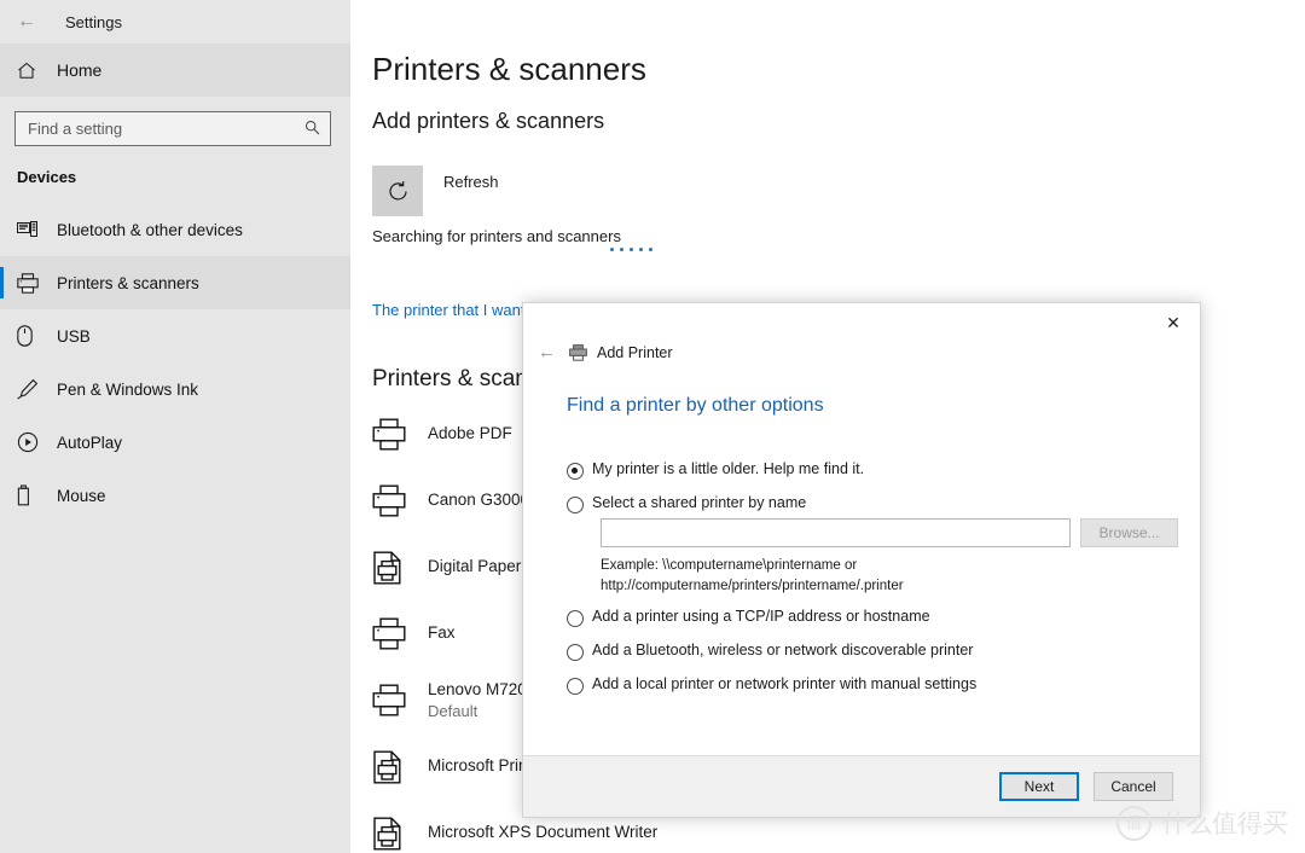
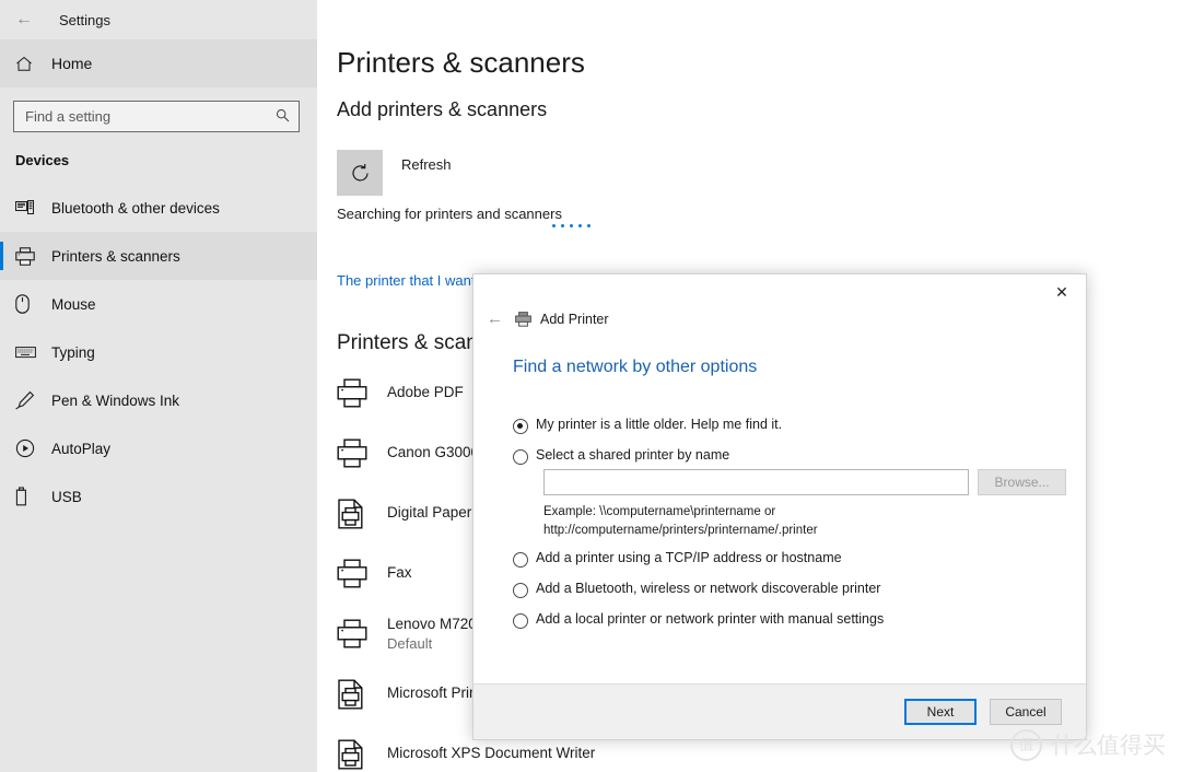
  ←
  Settings
  Home
  Find a setting
  Devices
  Bluetooth & other devices
  Printers & scanners
- USB
+ Mouse
+ Typing
  Pen & Windows Ink
  AutoPlay
- Mouse
+ USB
  Printers & scanners
  Add printers & scanners
  Refresh
  Searching for printers and scanners
  Printers & sca
  Adobe PDF
  Digital Paper
  Fax
  Default
  Microsoft XPS Document Writer
  ✕
  ←
  Add Printer
- Find a printer by other options
+ Find a network by other options
  My printer is a little older. Help me find it.
  Select a shared printer by name
  Browse...
  Example: \\computername\printername or
  http://computername/printers/printername/.printer
  Add a printer using a TCP/IP address or hostname
  Add a Bluetooth, wireless or network discoverable printer
  Add a local printer or network printer with manual settings
  Next
  Cancel
  值
  什么值得买
